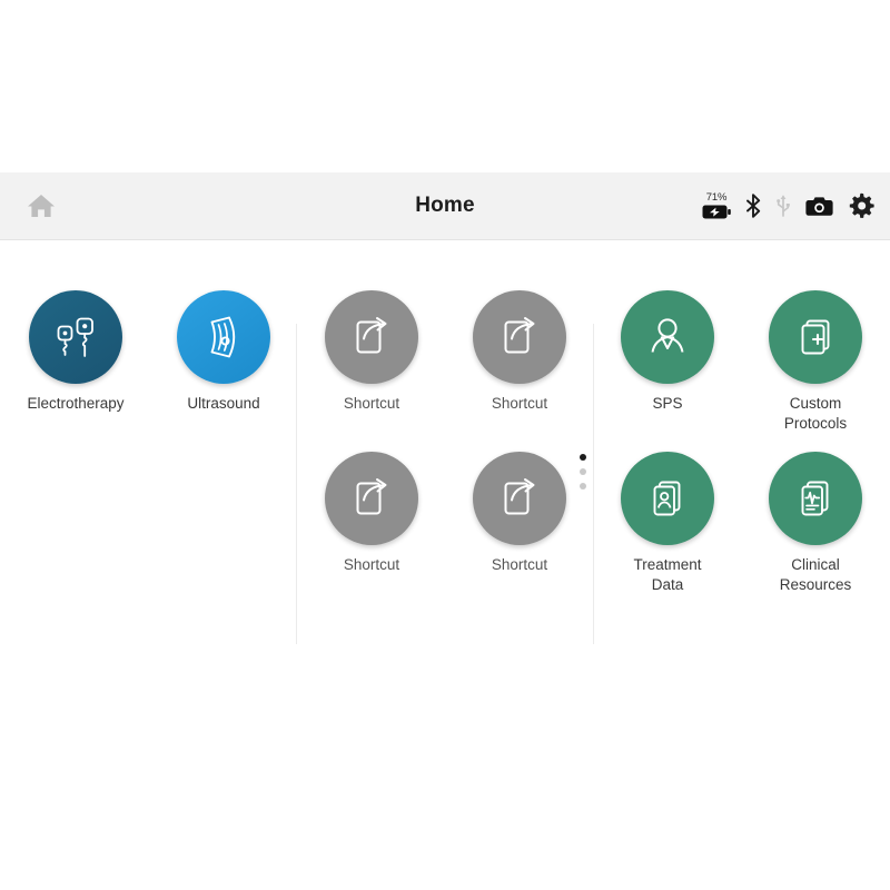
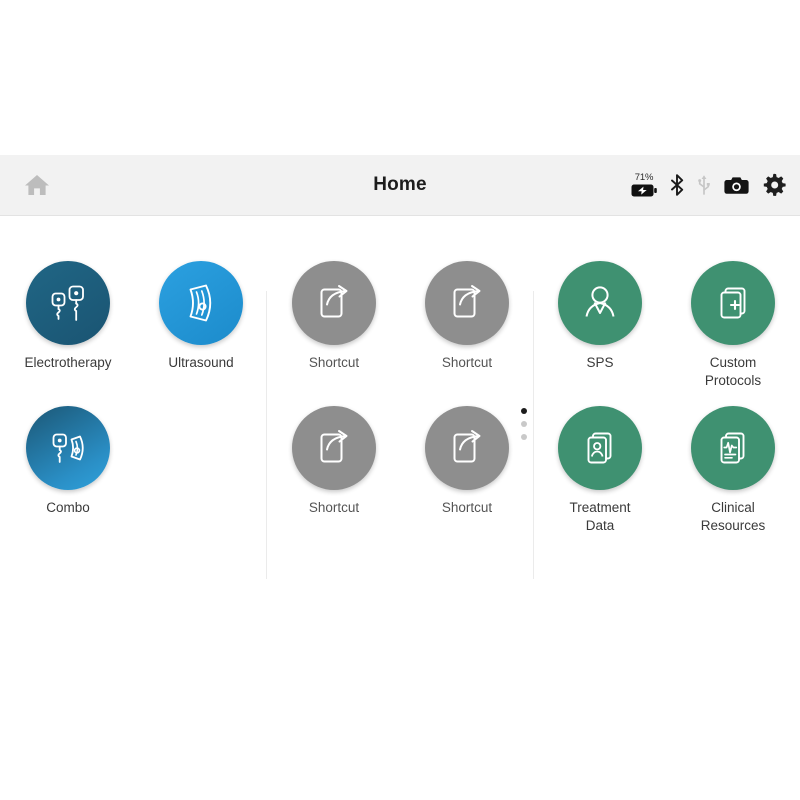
  Home
  71%
  Electrotherapy
  Ultrasound
+ Combo
  Shortcut
  Shortcut
  Shortcut
  Shortcut
  SPS
  Custom
  Protocols
  Treatment
  Data
  Clinical
  Resources
